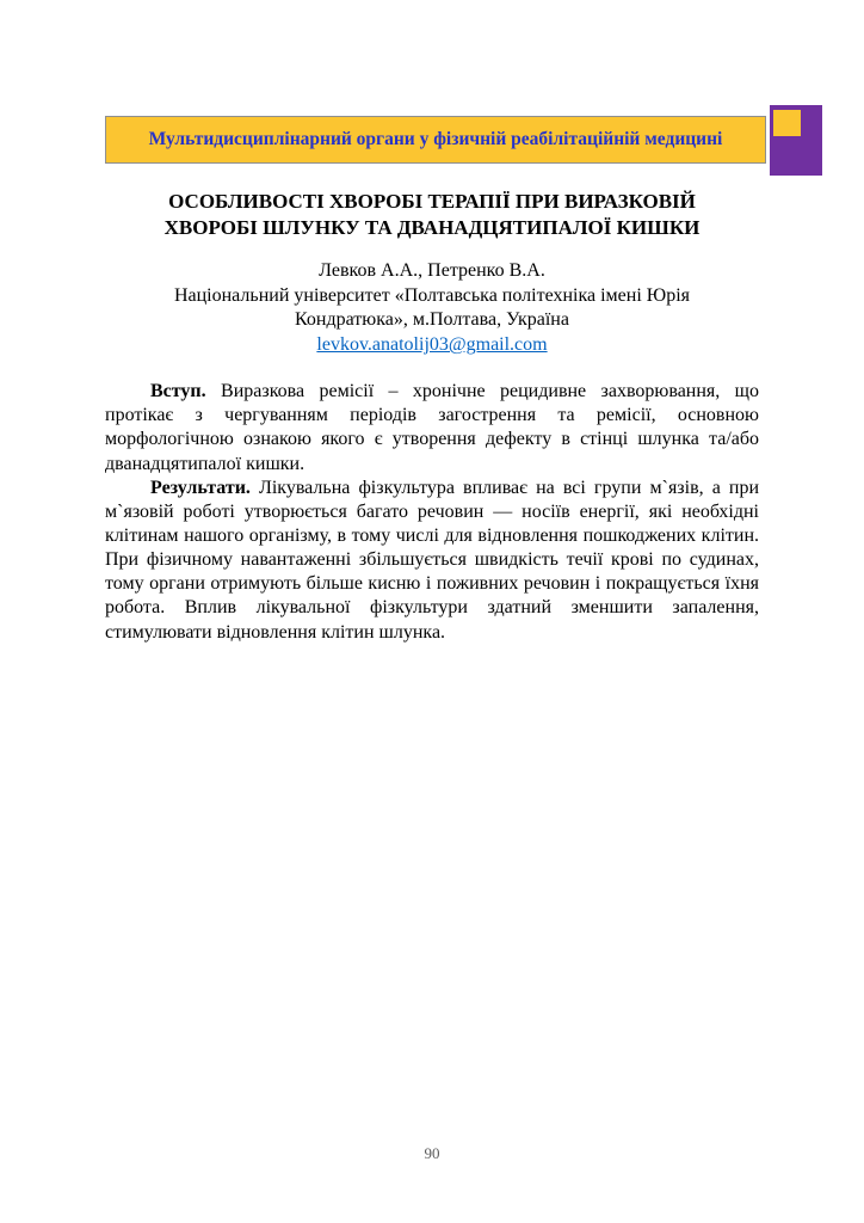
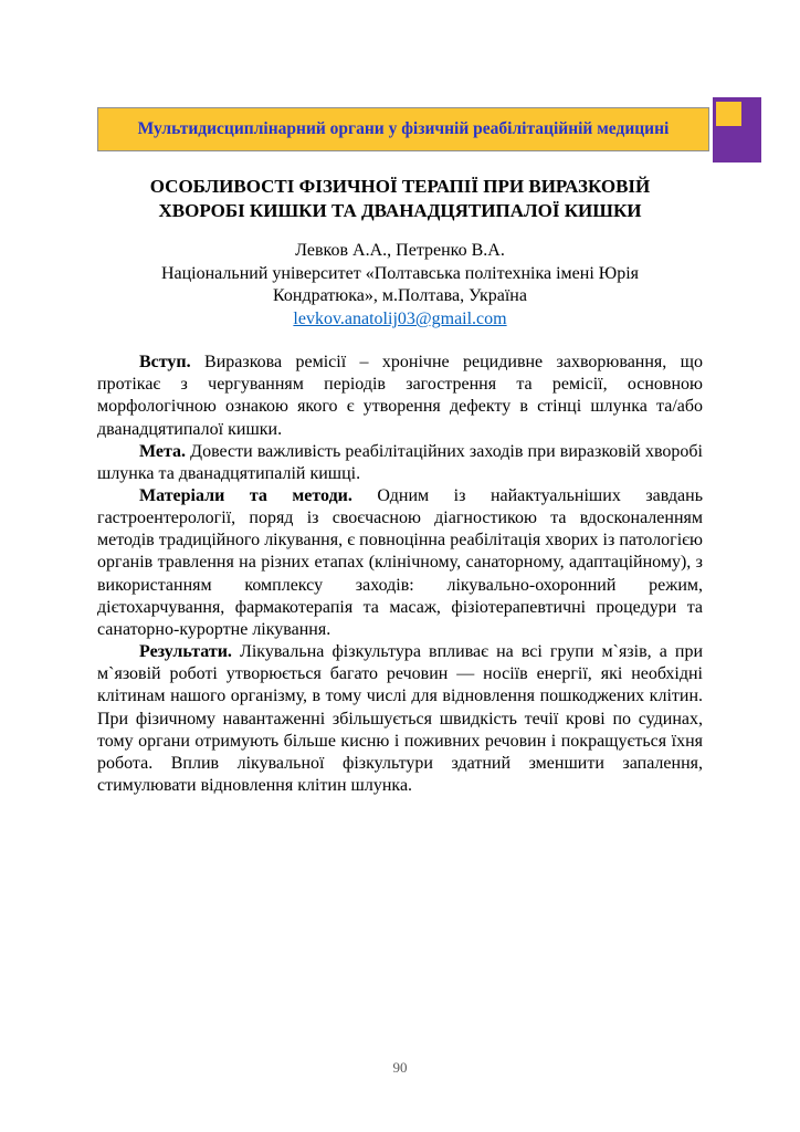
  Мультидисциплінарний органи у фізичній реабілітаційній медицині
- ОСОБЛИВОСТІ ХВОРОБІ ТЕРАПІЇ ПРИ ВИРАЗКОВІЙ
+ ОСОБЛИВОСТІ ФІЗИЧНОЇ ТЕРАПІЇ ПРИ ВИРАЗКОВІЙ
- ХВОРОБІ ШЛУНКУ ТА ДВАНАДЦЯТИПАЛОЇ КИШКИ
+ ХВОРОБІ КИШКИ ТА ДВАНАДЦЯТИПАЛОЇ КИШКИ
  Левков А.А., Петренко В.А.
  Національний університет «Полтавська політехніка імені Юрія
  Кондратюка», м.Полтава, Україна
  levkov.anatolij03@gmail.com
  Вступ. Виразкова ремісії – хронічне рецидивне захворювання, що протікає з чергуванням періодів загострення та ремісії, основною морфологічною ознакою якого є утворення дефекту в стінці шлунка та/або дванадцятипалої кишки.
+ Мета. Довести важливість реабілітаційних заходів при виразковій хворобі шлунка та дванадцятипалій кишці.
+ Матеріали та методи. Одним із найактуальніших завдань гастроентерології, поряд із своєчасною діагностикою та вдосконаленням методів традиційного лікування, є повноцінна реабілітація хворих із патологією органів травлення на різних етапах (клінічному, санаторному, адаптаційному), з використанням комплексу заходів: лікувально-охоронний режим, дієтохарчування, фармакотерапія та масаж, фізіотерапевтичні процедури та санаторно-курортне лікування.
  Результати. Лікувальна фізкультура впливає на всі групи м`язів, а при м`язовій роботі утворюється багато речовин — носіїв енергії, які необхідні клітинам нашого організму, в тому числі для відновлення пошкоджених клітин. При фізичному навантаженні збільшується швидкість течії крові по судинах, тому органи отримують більше кисню і поживних речовин і покращується їхня робота. Вплив лікувальної фізкультури здатний зменшити запалення, стимулювати відновлення клітин шлунка.
  90
